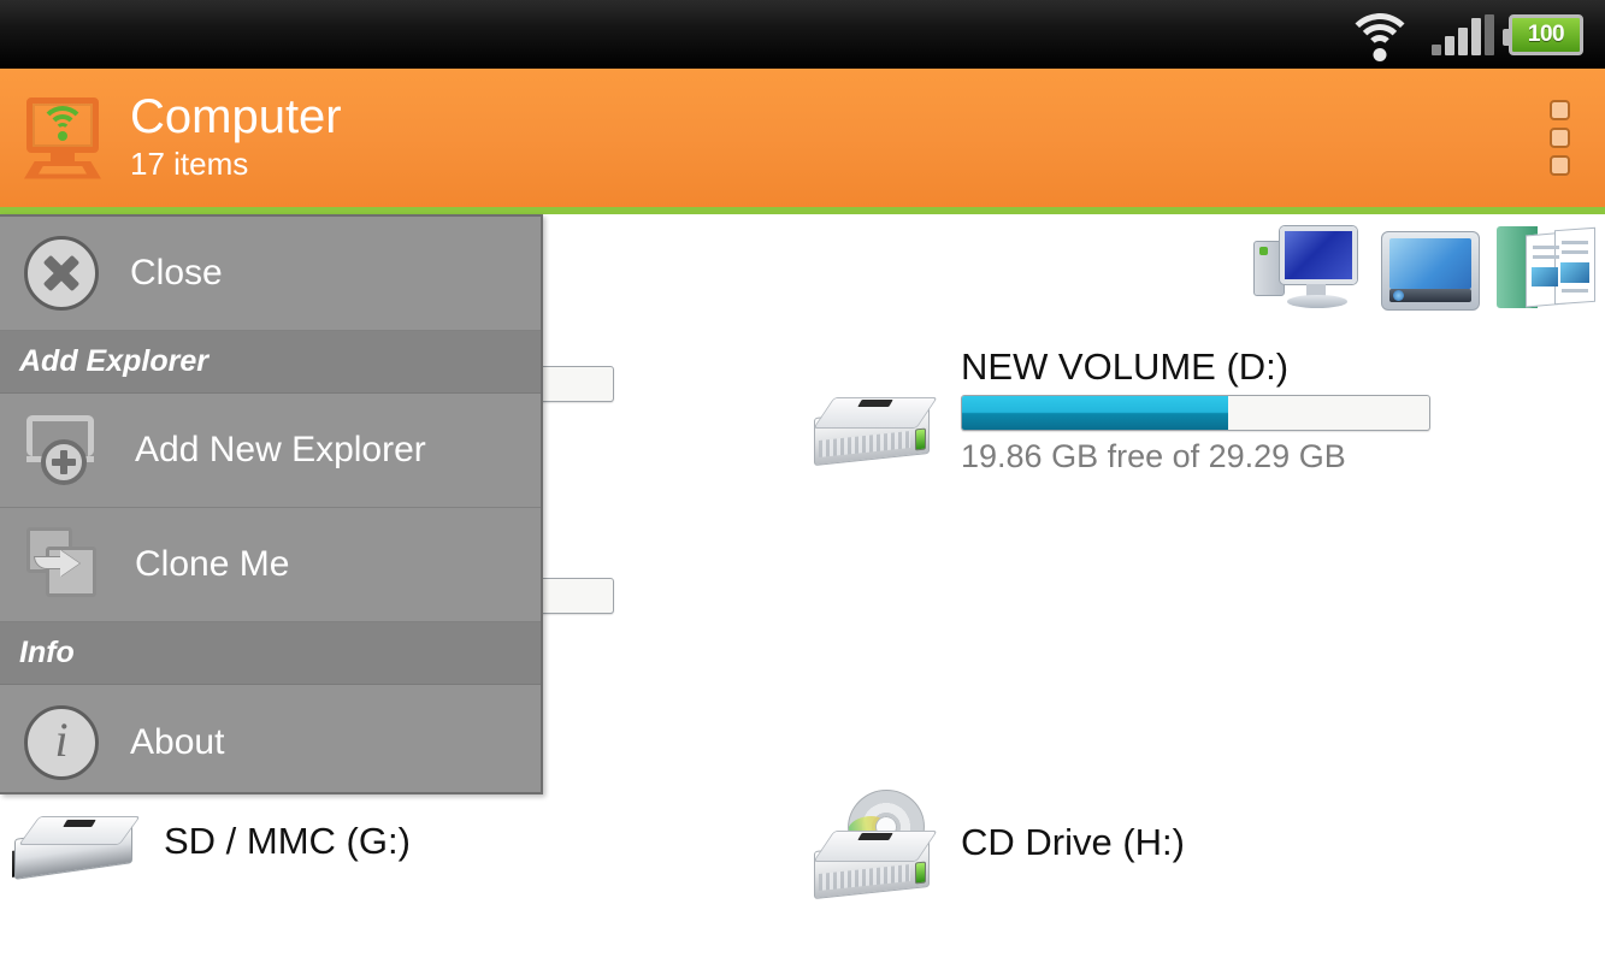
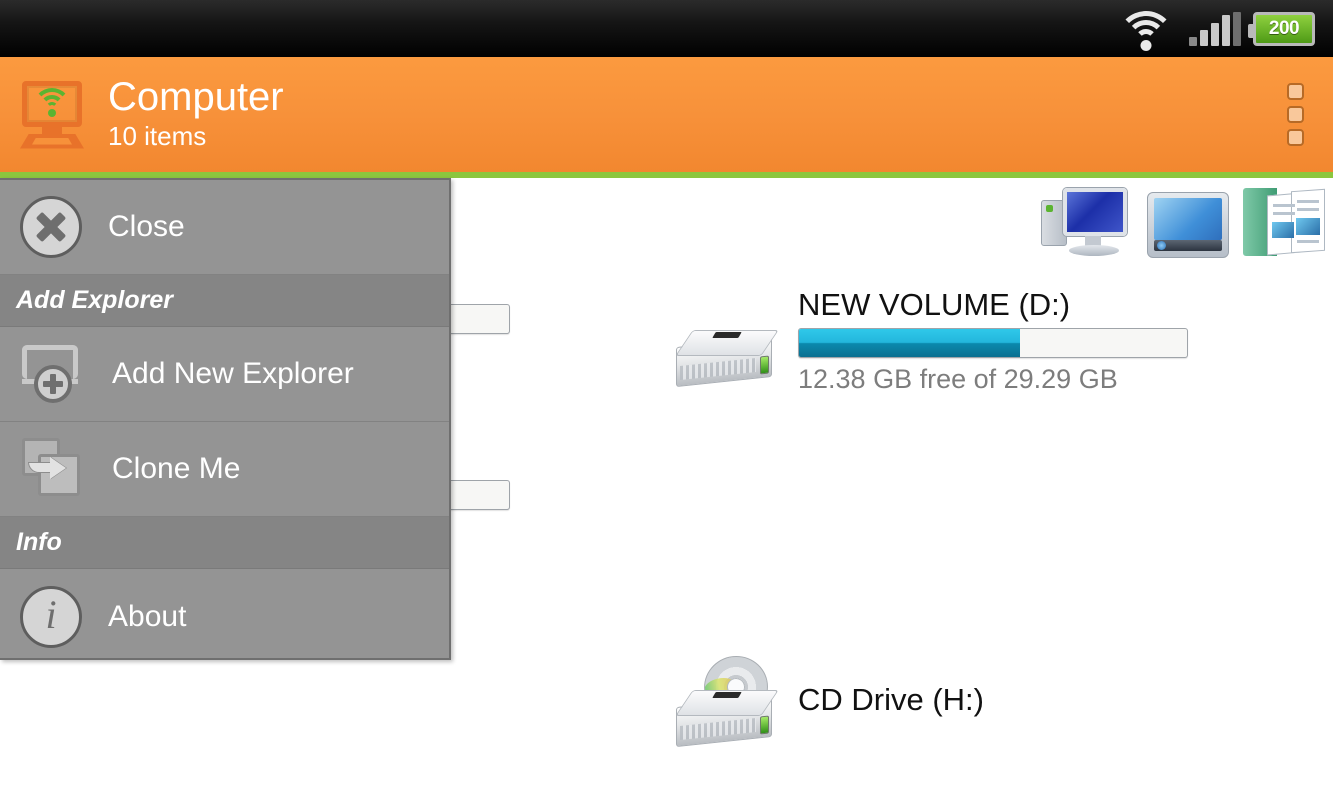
- 100
+ 200
  Computer
- 17 items
+ 10 items
  NEW VOLUME (D:)
- 19.86 GB free of 29.29 GB
+ 12.38 GB free of 29.29 GB
- SD / MMC (G:)
  CD Drive (H:)
  Close
  Add Explorer
  Add New Explorer
  Clone Me
  Info
  i
  About
